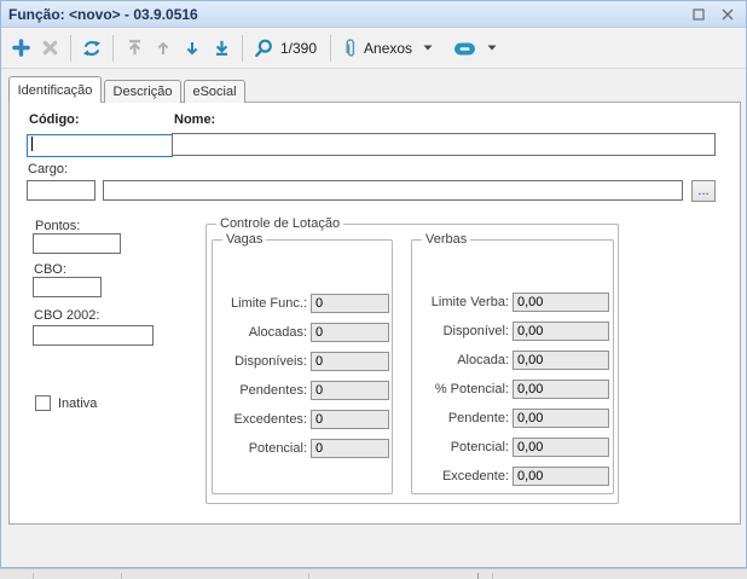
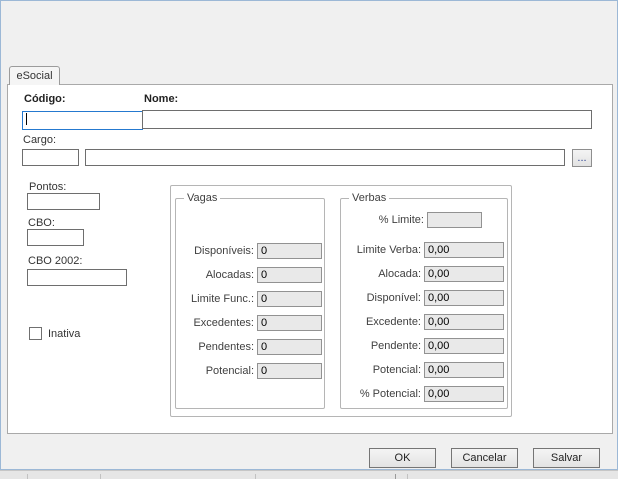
- Função: <novo> - 03.9.0516
- 1/390
- Anexos
- Identificação
- Descrição
  eSocial
  Código:
  Nome:
  Cargo:
  ...
  Pontos:
  CBO:
  CBO 2002:
  Inativa
- Controle de Lotação
  Vagas
- Limite Func.:
+ Disponíveis:
  0
  Alocadas:
  0
- Disponíveis:
+ Limite Func.:
  0
- Pendentes:
+ Excedentes:
  0
- Excedentes:
+ Pendentes:
  0
  Potencial:
  0
  Verbas
+ % Limite:
  Limite Verba:
  0,00
- Disponível:
+ Alocada:
  0,00
- Alocada:
+ Disponível:
  0,00
- % Potencial:
+ Excedente:
  0,00
  Pendente:
  0,00
  Potencial:
  0,00
- Excedente:
+ % Potencial:
  0,00
+ OK
+ Cancelar
+ Salvar
